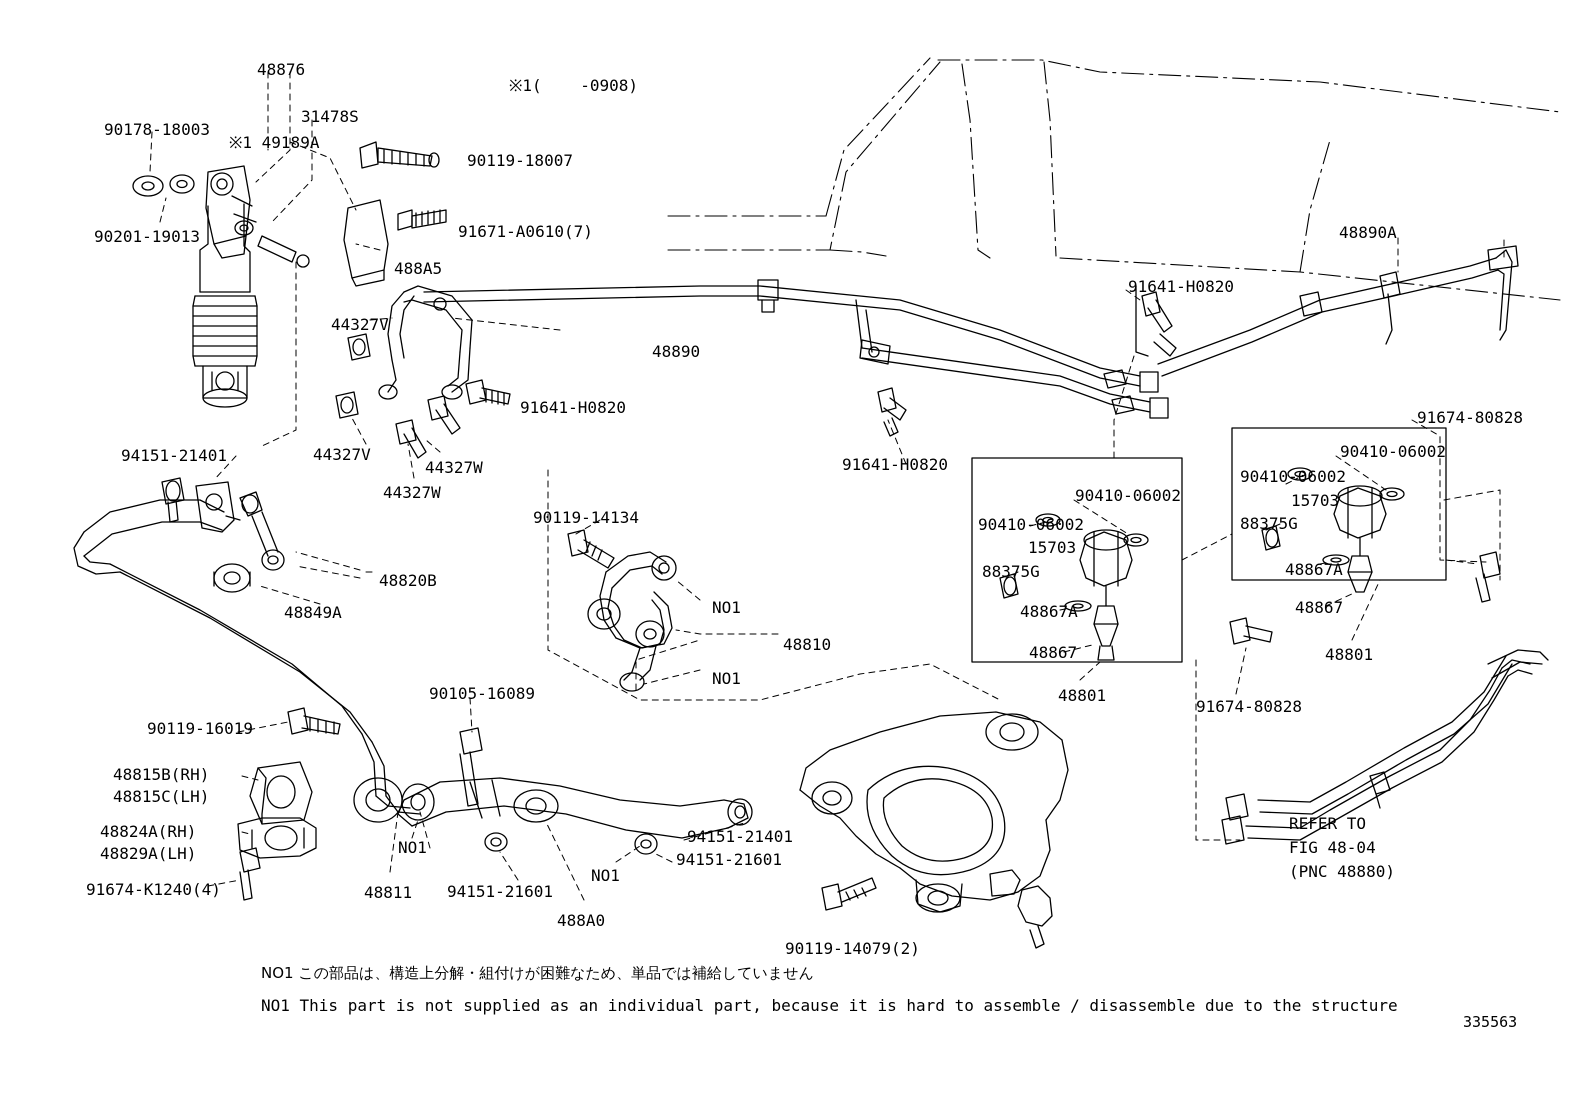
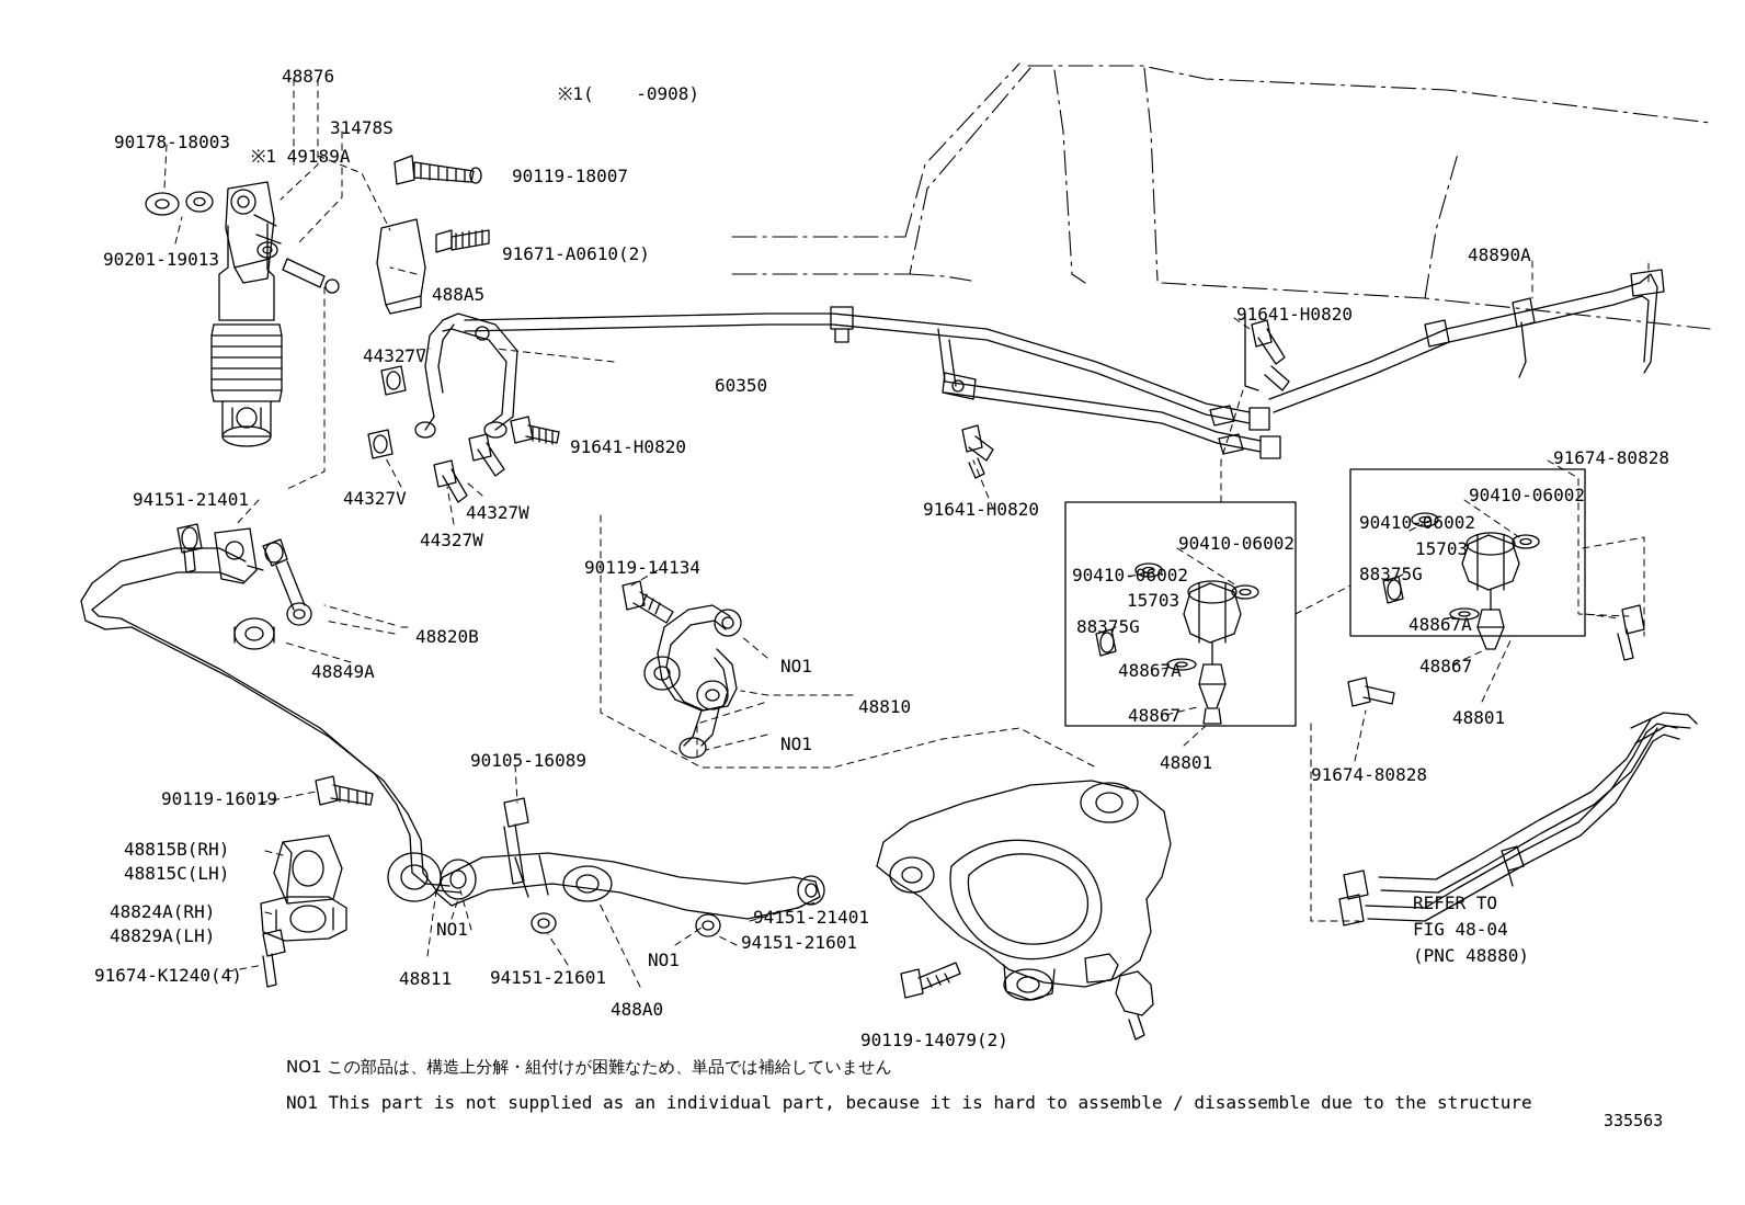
  48876
  31478S
  90178-18003
  ※1 49189A
  90119-18007
  90201-19013
- 91671-A0610(7)
+ 91671-A0610(2)
  488A5
  48890A
  91641-H0820
  44327V
- 48890
+ 60350
  91641-H0820
  44327V
  44327W
  44327W
  91641-H0820
  91674-80828
  90410-06002
  90410-06002
  15703
  88375G
  48867A
  48867
  48801
  90410-06002
  90410-06002
  15703
  88375G
  48867A
  48867
  48801
  91674-80828
  94151-21401
  90119-14134
  48820B
  NO1
  48849A
  48810
  NO1
  90105-16089
  90119-16019
  48815B(RH)
  48815C(LH)
  48824A(RH)
  48829A(LH)
  91674-K1240(4)
  NO1
  48811
  94151-21601
  NO1
  488A0
  94151-21401
  94151-21601
  90119-14079(2)
  ※1( -0908)
  REFER TO
  FIG 48-04
  (PNC 48880)
  NO1 この部品は、構造上分解・組付けが困難なため、単品では補給していません
  NO1 This part is not supplied as an individual part, because it is hard to assemble / disassemble due to the structure
  335563
